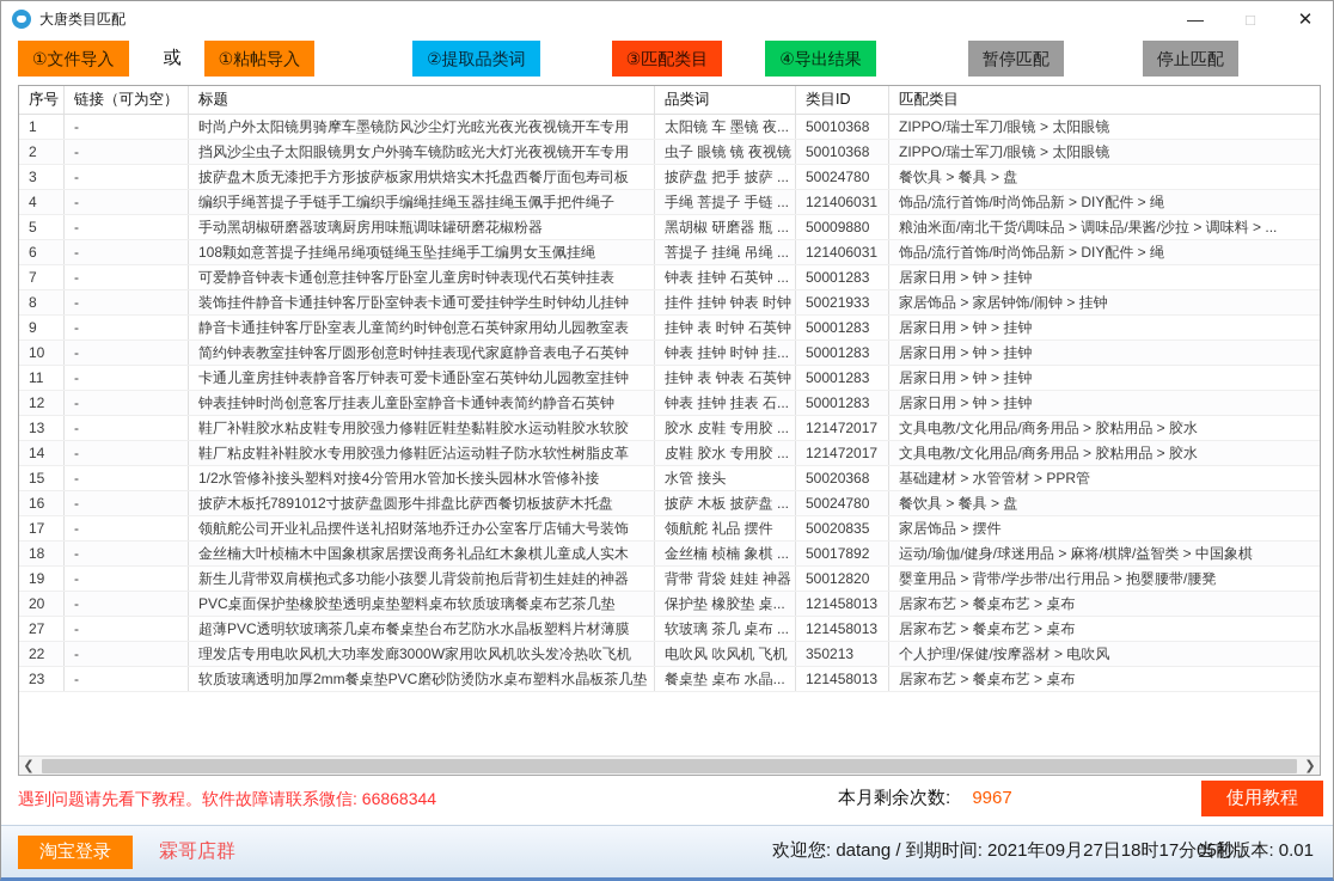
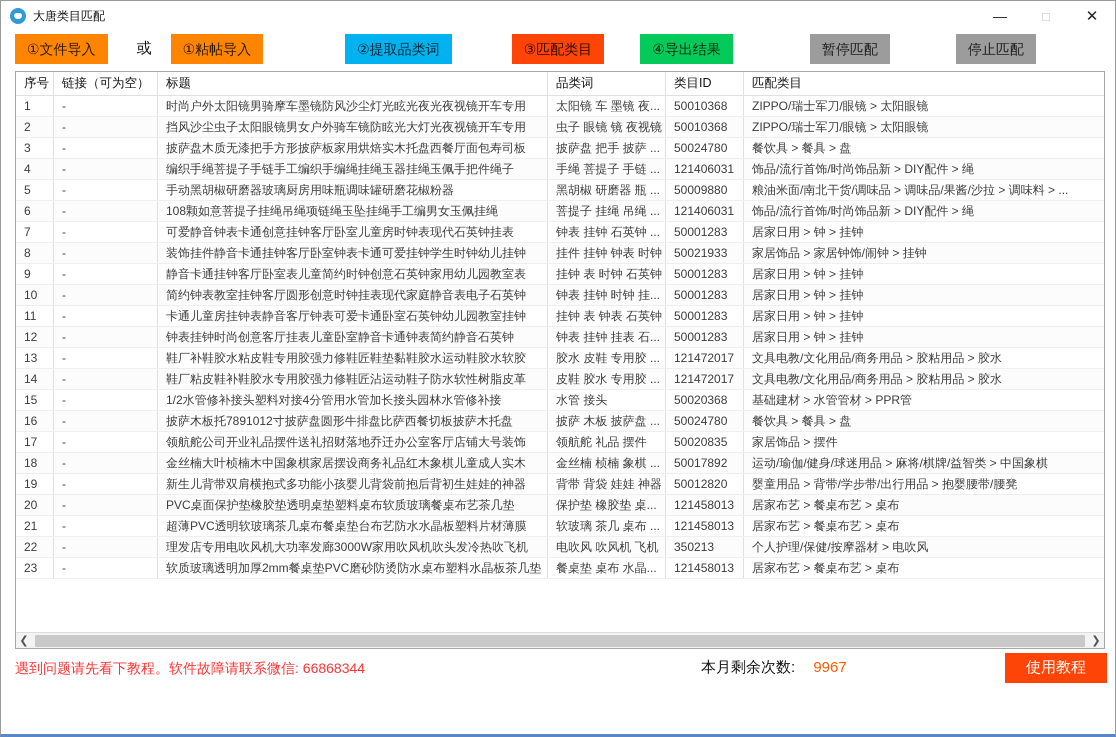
  大唐类目匹配
  —
  □
  ✕
  ①文件导入
  或
  ①粘帖导入
  ②提取品类词
  ③匹配类目
  ④导出结果
  暂停匹配
  停止匹配
  序号
  链接（可为空）
  标题
  品类词
  类目ID
  匹配类目
  1
  -
  时尚户外太阳镜男骑摩车墨镜防风沙尘灯光眩光夜光夜视镜开车专用
  太阳镜 车 墨镜 夜...
  50010368
  ZIPPO/瑞士军刀/眼镜 > 太阳眼镜
  2
  -
  挡风沙尘虫子太阳眼镜男女户外骑车镜防眩光大灯光夜视镜开车专用
  虫子 眼镜 镜 夜视镜
  50010368
  ZIPPO/瑞士军刀/眼镜 > 太阳眼镜
  3
  -
  披萨盘木质无漆把手方形披萨板家用烘焙实木托盘西餐厅面包寿司板
  披萨盘 把手 披萨 ...
  50024780
  餐饮具 > 餐具 > 盘
  4
  -
  编织手绳菩提子手链手工编织手编绳挂绳玉器挂绳玉佩手把件绳子
  手绳 菩提子 手链 ...
  121406031
  饰品/流行首饰/时尚饰品新 > DIY配件 > 绳
  5
  -
  手动黑胡椒研磨器玻璃厨房用味瓶调味罐研磨花椒粉器
  黑胡椒 研磨器 瓶 ...
  50009880
  粮油米面/南北干货/调味品 > 调味品/果酱/沙拉 > 调味料 > ...
  6
  -
  108颗如意菩提子挂绳吊绳项链绳玉坠挂绳手工编男女玉佩挂绳
  菩提子 挂绳 吊绳 ...
  121406031
  饰品/流行首饰/时尚饰品新 > DIY配件 > 绳
  7
  -
  可爱静音钟表卡通创意挂钟客厅卧室儿童房时钟表现代石英钟挂表
  钟表 挂钟 石英钟 ...
  50001283
  居家日用 > 钟 > 挂钟
  8
  -
  装饰挂件静音卡通挂钟客厅卧室钟表卡通可爱挂钟学生时钟幼儿挂钟
  挂件 挂钟 钟表 时钟
  50021933
  家居饰品 > 家居钟饰/闹钟 > 挂钟
  9
  -
  静音卡通挂钟客厅卧室表儿童简约时钟创意石英钟家用幼儿园教室表
  挂钟 表 时钟 石英钟
  50001283
  居家日用 > 钟 > 挂钟
  10
  -
  简约钟表教室挂钟客厅圆形创意时钟挂表现代家庭静音表电子石英钟
  钟表 挂钟 时钟 挂...
  50001283
  居家日用 > 钟 > 挂钟
  11
  -
  卡通儿童房挂钟表静音客厅钟表可爱卡通卧室石英钟幼儿园教室挂钟
  挂钟 表 钟表 石英钟
  50001283
  居家日用 > 钟 > 挂钟
  12
  -
  钟表挂钟时尚创意客厅挂表儿童卧室静音卡通钟表简约静音石英钟
  钟表 挂钟 挂表 石...
  50001283
  居家日用 > 钟 > 挂钟
  13
  -
  鞋厂补鞋胶水粘皮鞋专用胶强力修鞋匠鞋垫黏鞋胶水运动鞋胶水软胶
  胶水 皮鞋 专用胶 ...
  121472017
  文具电教/文化用品/商务用品 > 胶粘用品 > 胶水
  14
  -
  鞋厂粘皮鞋补鞋胶水专用胶强力修鞋匠沾运动鞋子防水软性树脂皮革
  皮鞋 胶水 专用胶 ...
  121472017
  文具电教/文化用品/商务用品 > 胶粘用品 > 胶水
  15
  -
  1/2水管修补接头塑料对接4分管用水管加长接头园林水管修补接
  水管 接头
  50020368
  基础建材 > 水管管材 > PPR管
  16
  -
  披萨木板托7891012寸披萨盘圆形牛排盘比萨西餐切板披萨木托盘
  披萨 木板 披萨盘 ...
  50024780
  餐饮具 > 餐具 > 盘
  17
  -
  领航舵公司开业礼品摆件送礼招财落地乔迁办公室客厅店铺大号装饰
  领航舵 礼品 摆件
  50020835
  家居饰品 > 摆件
  18
  -
  金丝楠大叶桢楠木中国象棋家居摆设商务礼品红木象棋儿童成人实木
  金丝楠 桢楠 象棋 ...
  50017892
  运动/瑜伽/健身/球迷用品 > 麻将/棋牌/益智类 > 中国象棋
  19
  -
  新生儿背带双肩横抱式多功能小孩婴儿背袋前抱后背初生娃娃的神器
  背带 背袋 娃娃 神器
  50012820
  婴童用品 > 背带/学步带/出行用品 > 抱婴腰带/腰凳
  20
  -
  PVC桌面保护垫橡胶垫透明桌垫塑料桌布软质玻璃餐桌布艺茶几垫
  保护垫 橡胶垫 桌...
  121458013
  居家布艺 > 餐桌布艺 > 桌布
- 27
+ 21
  -
  超薄PVC透明软玻璃茶几桌布餐桌垫台布艺防水水晶板塑料片材薄膜
  软玻璃 茶几 桌布 ...
  121458013
  居家布艺 > 餐桌布艺 > 桌布
  22
  -
  理发店专用电吹风机大功率发廊3000W家用吹风机吹头发冷热吹飞机
  电吹风 吹风机 飞机
  350213
  个人护理/保健/按摩器材 > 电吹风
  23
  -
  软质玻璃透明加厚2mm餐桌垫PVC磨砂防烫防水桌布塑料水晶板茶几垫
  餐桌垫 桌布 水晶...
  121458013
  居家布艺 > 餐桌布艺 > 桌布
  ❮
  ❯
  遇到问题请先看下教程。软件故障请联系微信: 66868344
  本月剩余次数: 9967
  使用教程
- 淘宝登录
- 霖哥店群
- 欢迎您: datang / 到期时间: 2021年09月27日18时17分05秒
- 当前版本: 0.01
